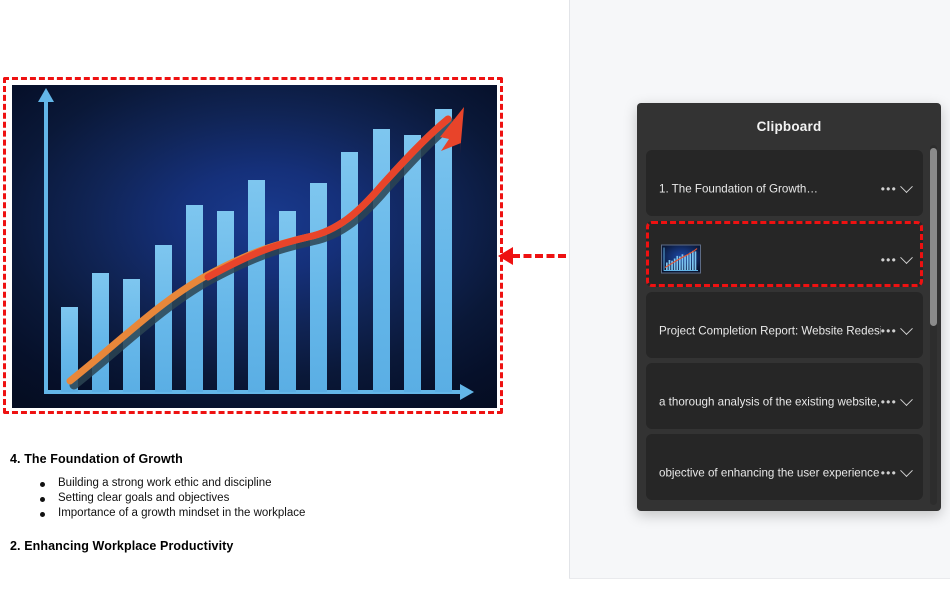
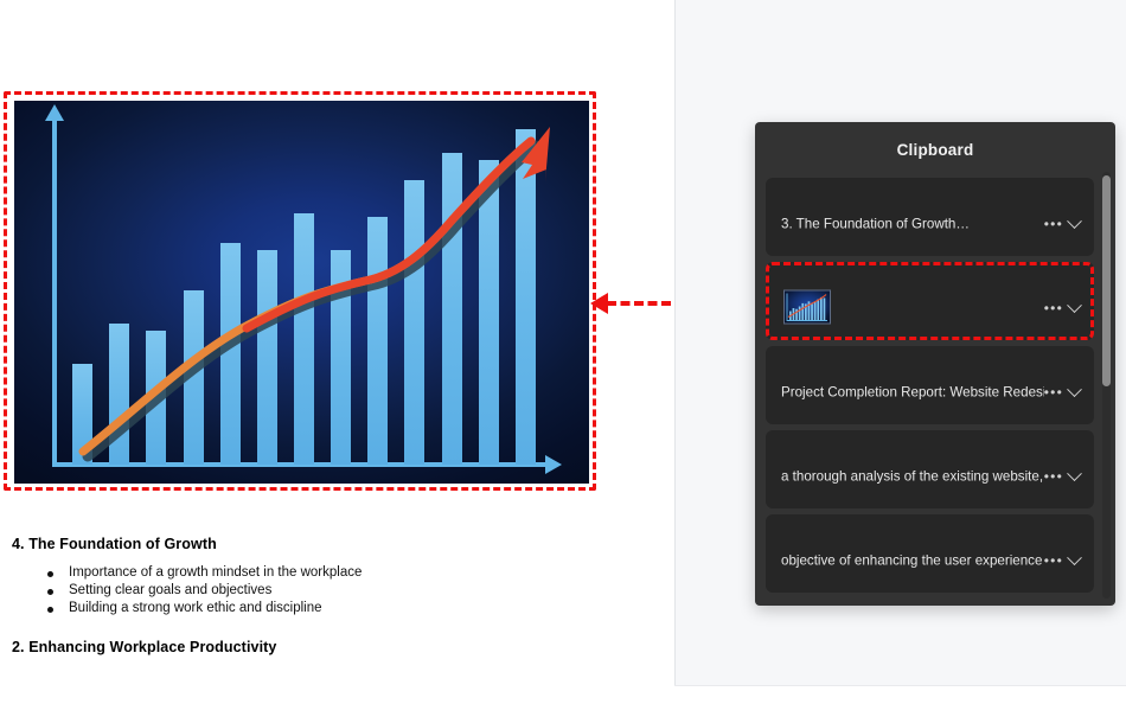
  4. The Foundation of Growth
- Building a strong work ethic and discipline
+ Importance of a growth mindset in the workplace
  Setting clear goals and objectives
- Importance of a growth mindset in the workplace
+ Building a strong work ethic and discipline
  2. Enhancing Workplace Productivity
  Clipboard
- 1. The Foundation of Growth…
+ 3. The Foundation of Growth…
  •••
  •••
  Project Completion Report: Website Redes
  •••
  a thorough analysis of the existing website,
  •••
  objective of enhancing the user experience
  •••
